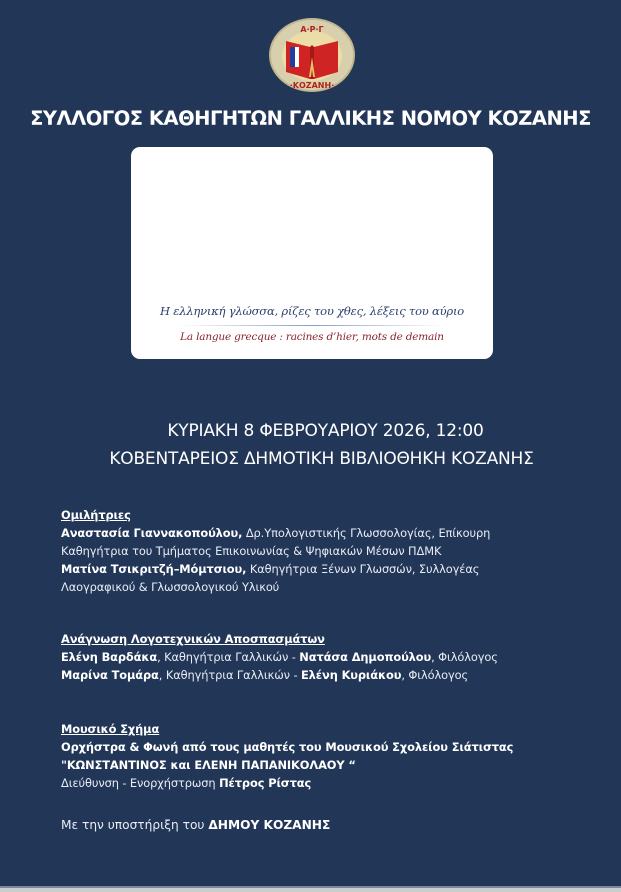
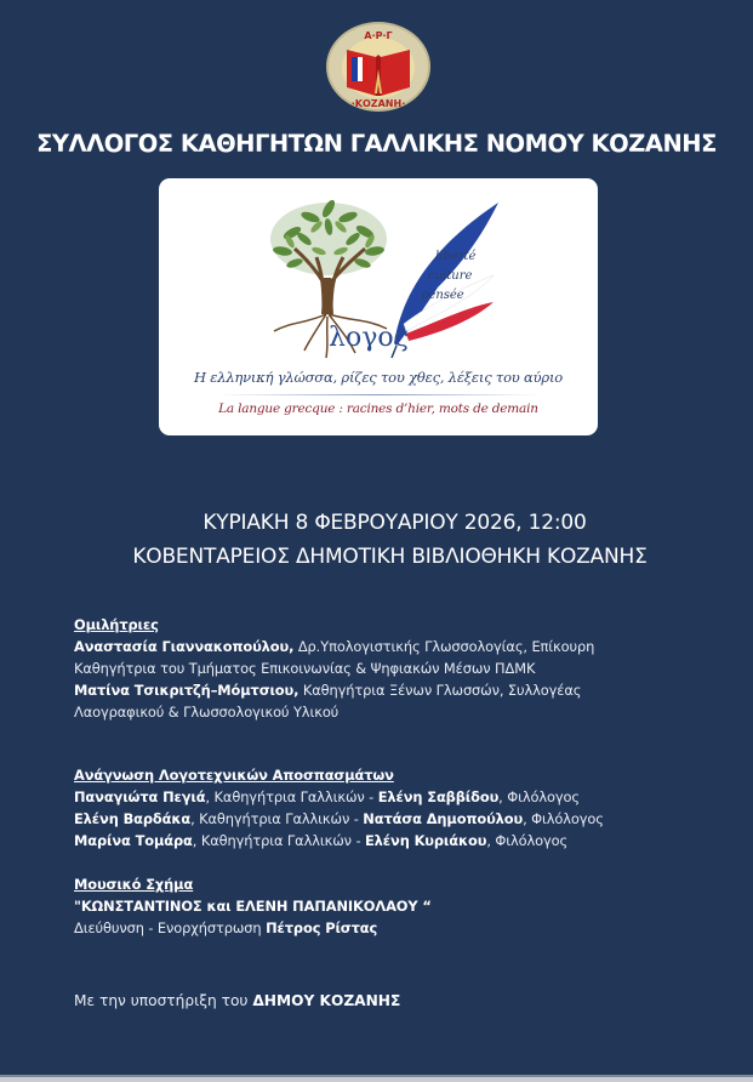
  Α·Ρ·Γ
  ·ΚΟΖΑΝΗ·
  ΣΥΛΛΟΓΟΣ ΚΑΘΗΓΗΤΩΝ ΓΑΛΛΙΚΗΣ ΝΟΜΟΥ ΚΟΖΑΝΗΣ
+ liberté
+ culture
+ pensée
+ λογος
  Η ελληνική γλώσσα, ρίζες του χθες, λέξεις του αύριο
  La langue grecque : racines d’hier, mots de demain
  ΚΥΡΙΑΚΗ 8 ΦΕΒΡΟΥΑΡΙΟΥ 2026, 12:00
  ΚΟΒΕΝΤΑΡΕΙΟΣ ΔΗΜΟΤΙΚΗ ΒΙΒΛΙΟΘΗΚΗ ΚΟΖΑΝΗΣ
  Ομιλήτριες
  Αναστασία Γιαννακοπούλου, Δρ.Υπολογιστικής Γλωσσολογίας, Επίκουρη
  Καθηγήτρια του Τμήματος Επικοινωνίας & Ψηφιακών Μέσων ΠΔΜΚ
  Ματίνα Τσικριτζή–Μόμτσιου, Καθηγήτρια Ξένων Γλωσσών, Συλλογέας
  Λαογραφικού & Γλωσσολογικού Υλικού
  Ανάγνωση Λογοτεχνικών Αποσπασμάτων
+ Παναγιώτα Πεγιά, Καθηγήτρια Γαλλικών - Ελένη Σαββίδου, Φιλόλογος
  Ελένη Βαρδάκα, Καθηγήτρια Γαλλικών - Νατάσα Δημοπούλου, Φιλόλογος
  Μαρίνα Τομάρα, Καθηγήτρια Γαλλικών - Ελένη Κυριάκου, Φιλόλογος
  Μουσικό Σχήμα
- Ορχήστρα & Φωνή από τους μαθητές του Μουσικού Σχολείου Σιάτιστας
  "ΚΩΝΣΤΑΝΤΙΝΟΣ και ΕΛΕΝΗ ΠΑΠΑΝΙΚΟΛΑΟΥ “
  Διεύθυνση - Ενορχήστρωση Πέτρος Ρίστας
  Με την υποστήριξη του ΔΗΜΟΥ ΚΟΖΑΝΗΣ
